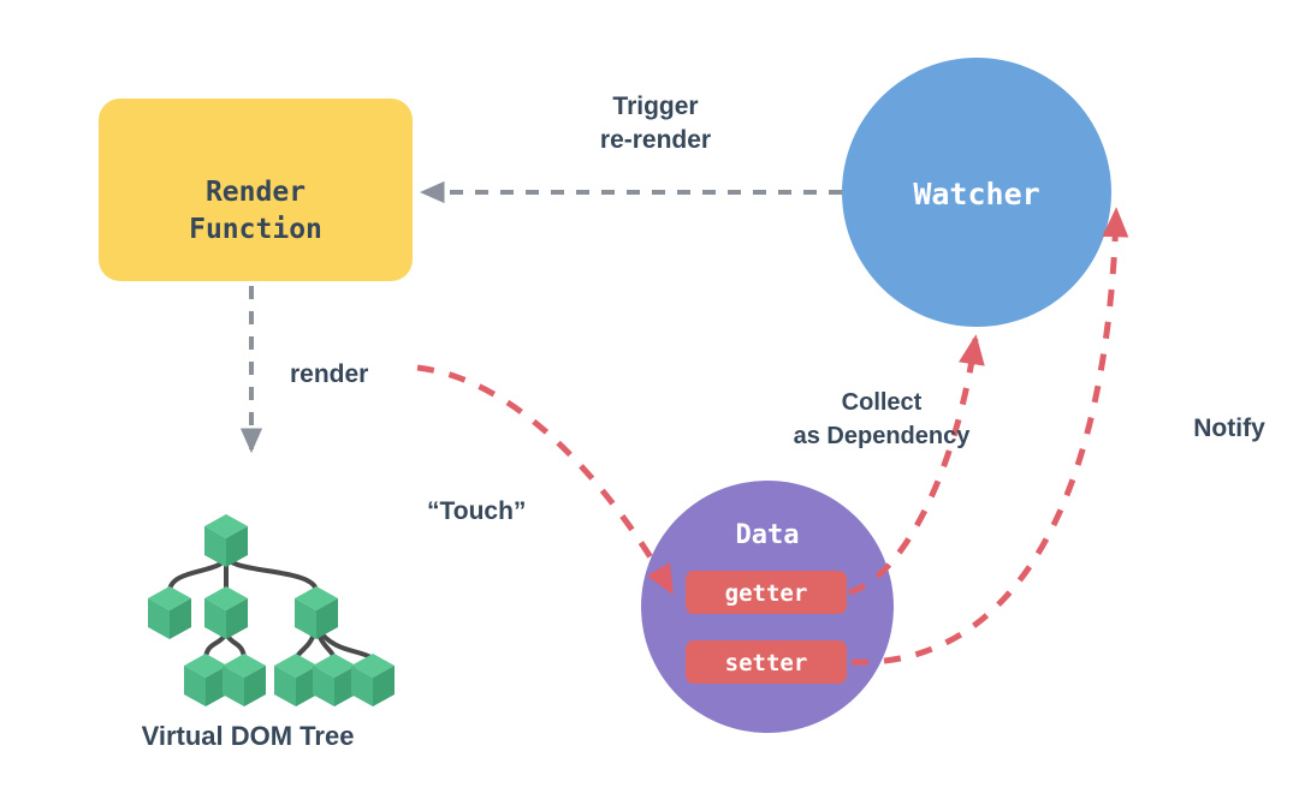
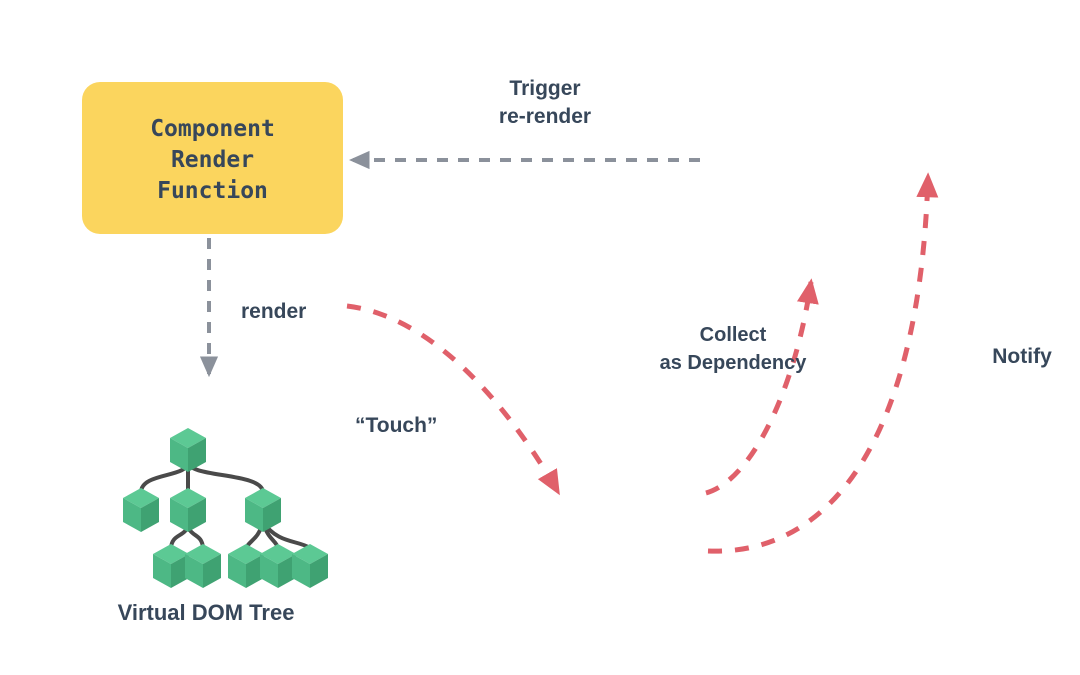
+ Component
  Render
  Function
- Watcher
- Data
- getter
- setter
  Trigger
  re-render
  render
  “Touch”
  Collect
  as Dependency
  Notify
  Virtual DOM Tree
